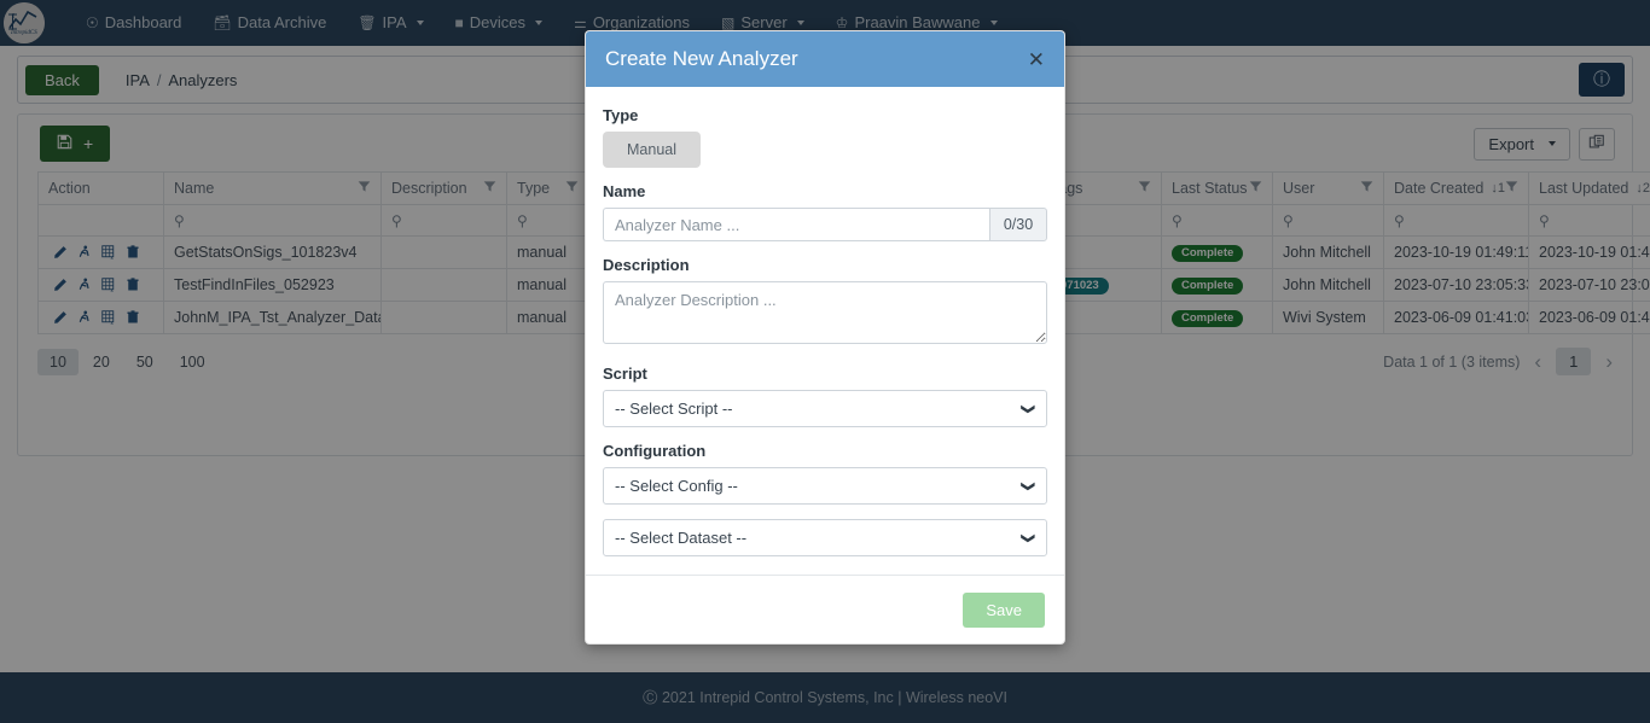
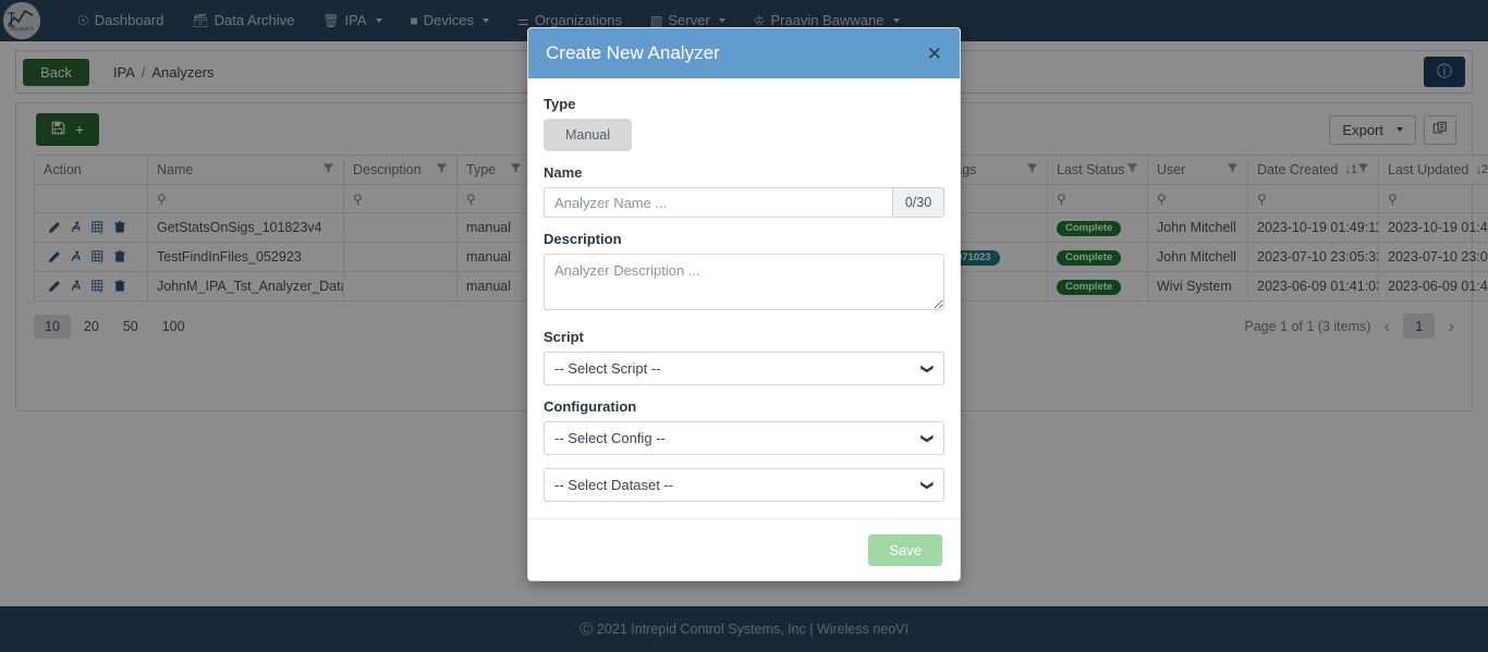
  ☉
  Dashboard
  🗃
  Data Archive
  🗑
  IPA
  ■
  Devices
  ⚌
  Organizations
  ▧
  Server
  ♔
  Praavin Bawwane
  Back
  IPA / Analyzers
  ⓘ
  +
  Export
  Action	Name	Description	Type				gs	Last Status	User	Date Created ↓1	Last Updated ↓2
  	GetStatsOnSigs_101823v4		manual					Complete	John Mitchell	2023-10-19 01:49:1	2023-10-19 01:4
  	TestFindInFiles_052923		manual				71023	Complete	John Mitchell	2023-07-10 23:05:3	2023-07-10 23:0
  	JohnM_IPA_Tst_Analyzer_Dat		manual					Complete	Wivi System	2023-06-09 01:41:0	2023-06-09 01:4
  10
  20
  50
  100
- Data 1 of 1 (3 items)
+ Page 1 of 1 (3 items)
  ‹
  1
  ›
  Ⓒ
  2021 Intrepid Control Systems, Inc | Wireless neoVI
  Create New Analyzer
  ✕
  Type
  Manual
  Name
  Analyzer Name ...
  0/30
  Description
  Analyzer Description ...
  Script
  -- Select Script --
  Configuration
  -- Select Config --
  -- Select Dataset --
  Save
